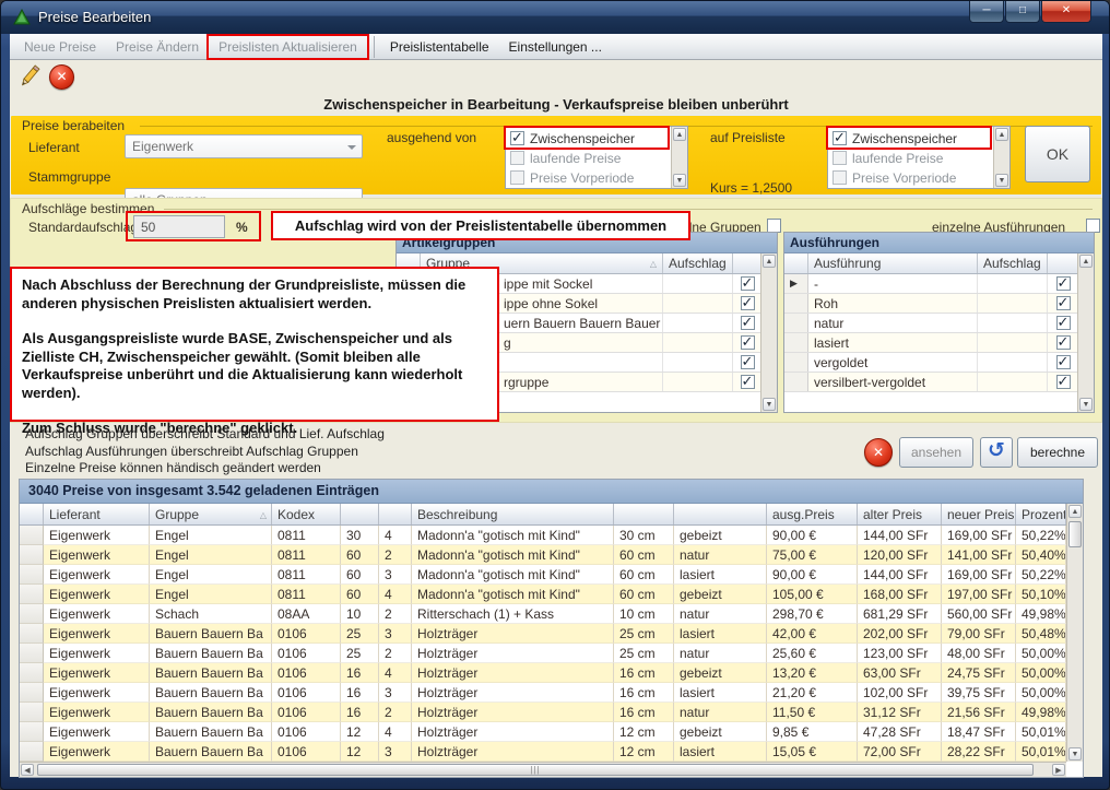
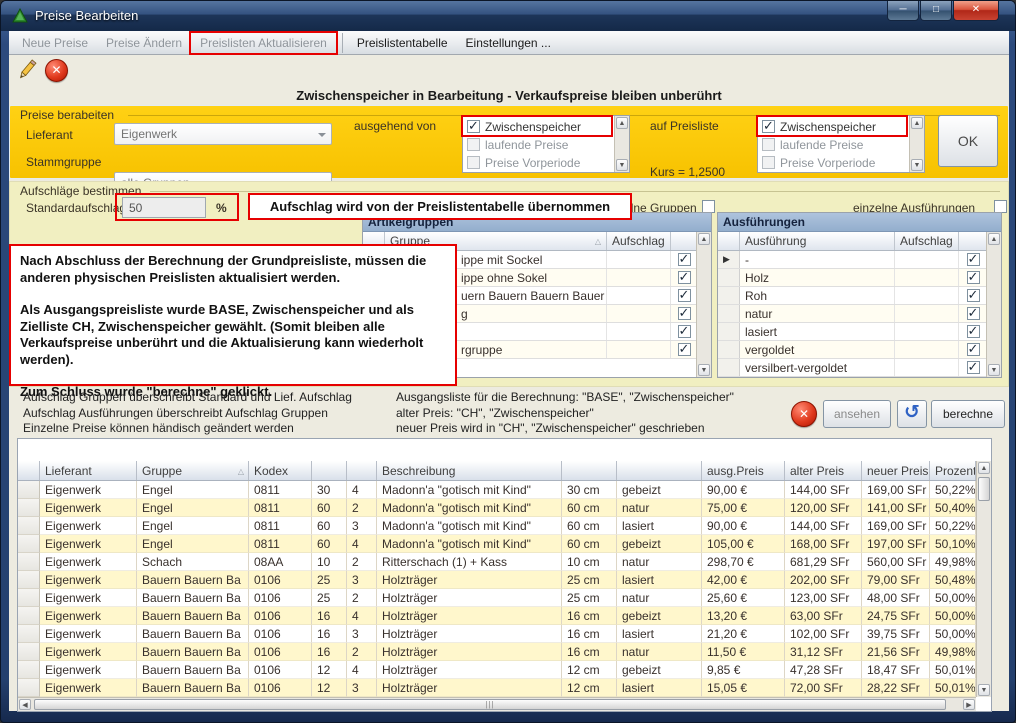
  Preise Bearbeiten
  ─
  □
  ✕
  Neue Preise
  Preise Ändern
  Preislisten Aktualisieren
  Preislistentabelle
  Einstellungen ...
  ✕
  Zwischenspeicher in Bearbeitung - Verkaufspreise bleiben unberührt
  Preise berabeiten
  Lieferant
  Eigenwerk
  Stammgruppe
  ausgehend von
  Zwischenspeicher
  laufende Preise
  Preise Vorperiode
  auf Preisliste
  Kurs = 1,2500
  Zwischenspeicher
  laufende Preise
  Preise Vorperiode
  OK
  Aufschläge bestimmen
  Standardaufschla
  50
  %
  einzelne Ausführungen
  Artikelgruppen
  Gruppe
  Aufschlag
  ippe mit Sockel
  ippe ohne Sokel
  uern Bauern Bauern Bauer
  g
  rgruppe
  Ausführungen
  Ausführung
  Aufschlag
  -
+ Holz
  Roh
  natur
  lasiert
  vergoldet
  versilbert-vergoldet
  Aufschlag wird von der Preislistentabelle übernommen
  Nach Abschluss der Berechnung der Grundpreisliste, müssen die anderen physischen Preislisten aktualisiert werden.
  Als Ausgangspreisliste wurde BASE, Zwischenspeicher und als Zielliste CH, Zwischenspeicher gewählt. (Somit bleiben alle Verkaufspreise unberührt und die Aktualisierung kann wiederholt werden).
  Zum Schluss wurde "berechne" geklickt.
  Aufschlag Gruppen überschreibt Standard und Lief. Aufschlag
  Aufschlag Ausführungen überschreibt Aufschlag Gruppen
  Einzelne Preise können händisch geändert werden
+ Ausgangsliste für die Berechnung: "BASE", "Zwischenspeicher"
+ alter Preis: "CH", "Zwischenspeicher"
+ neuer Preis wird in "CH", "Zwischenspeicher" geschrieben
  ✕
  ansehen
  ↺
  berechne
- 3040 Preise von insgesamt 3.542 geladenen Einträgen
  Lieferant
  Gruppe
  Kodex
  Beschreibung
  ausg.Preis
  alter Preis
  neuer Preis
  Prozent
  Eigenwerk
  Engel
  0811
  30
  4
  Madonn'a "gotisch mit Kind"
  30 cm
  gebeizt
  90,00 €
  144,00 SFr
  169,00 SFr
  50,22%
  Eigenwerk
  Engel
  0811
  60
  2
  Madonn'a "gotisch mit Kind"
  60 cm
  natur
  75,00 €
  120,00 SFr
  141,00 SFr
  50,40%
  Eigenwerk
  Engel
  0811
  60
  3
  Madonn'a "gotisch mit Kind"
  60 cm
  lasiert
  90,00 €
  144,00 SFr
  169,00 SFr
  50,22%
  Eigenwerk
  Engel
  0811
  60
  4
  Madonn'a "gotisch mit Kind"
  60 cm
  gebeizt
  105,00 €
  168,00 SFr
  197,00 SFr
  50,10%
  Eigenwerk
  Schach
  08AA
  10
  2
  Ritterschach (1) + Kass
  10 cm
  natur
  298,70 €
  681,29 SFr
  560,00 SFr
  49,98%
  Eigenwerk
  Bauern Bauern Ba
  0106
  25
  3
  Holzträger
  25 cm
  lasiert
  42,00 €
  202,00 SFr
  79,00 SFr
  50,48%
  Eigenwerk
  Bauern Bauern Ba
  0106
  25
  2
  Holzträger
  25 cm
  natur
  25,60 €
  123,00 SFr
  48,00 SFr
  50,00%
  Eigenwerk
  Bauern Bauern Ba
  0106
  16
  4
  Holzträger
  16 cm
  gebeizt
  13,20 €
  63,00 SFr
  24,75 SFr
  50,00%
  Eigenwerk
  Bauern Bauern Ba
  0106
  16
  3
  Holzträger
  16 cm
  lasiert
  21,20 €
  102,00 SFr
  39,75 SFr
  50,00%
  Eigenwerk
  Bauern Bauern Ba
  0106
  16
  2
  Holzträger
  16 cm
  natur
  11,50 €
  31,12 SFr
  21,56 SFr
  49,98%
  Eigenwerk
  Bauern Bauern Ba
  0106
  12
  4
  Holzträger
  12 cm
  gebeizt
  9,85 €
  47,28 SFr
  18,47 SFr
  50,01%
  Eigenwerk
  Bauern Bauern Ba
  0106
  12
  3
  Holzträger
  12 cm
  lasiert
  15,05 €
  72,00 SFr
  28,22 SFr
  50,01%
  |||
